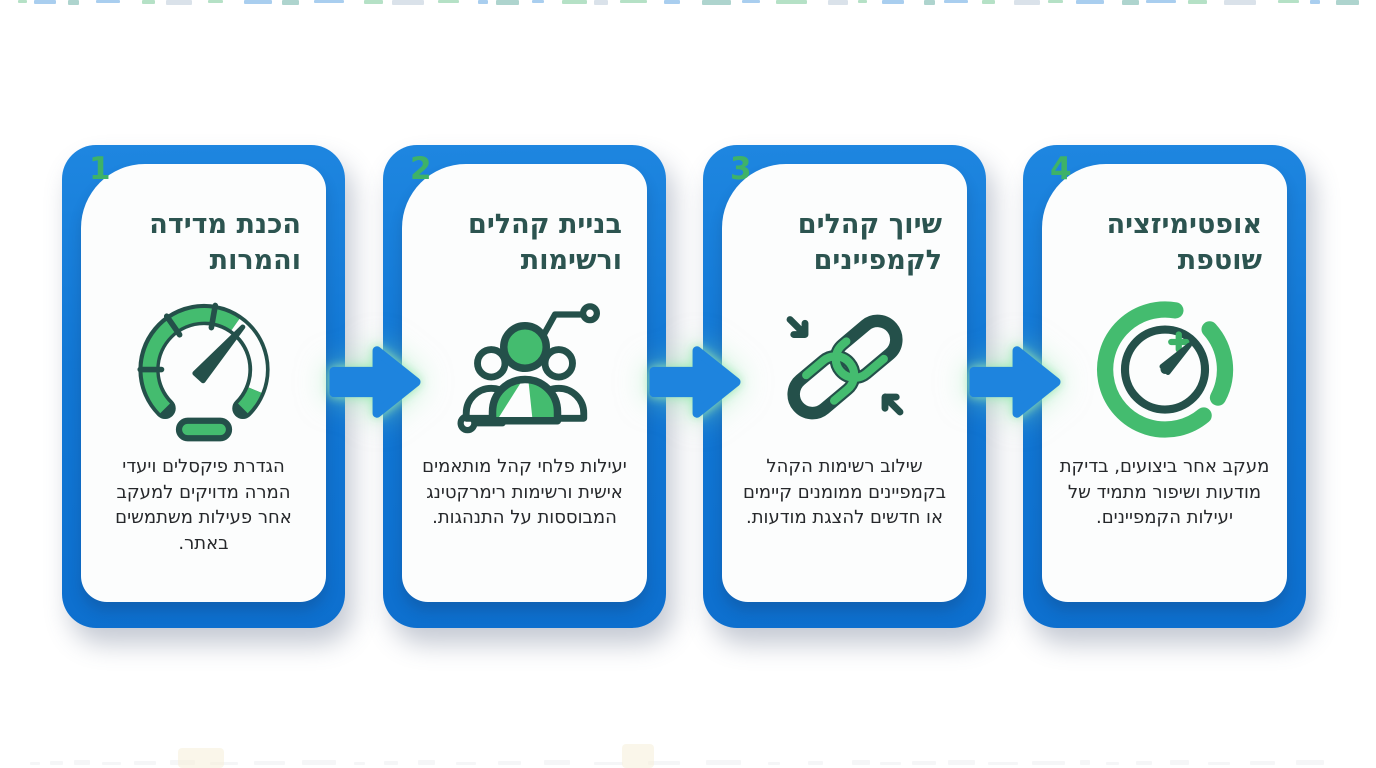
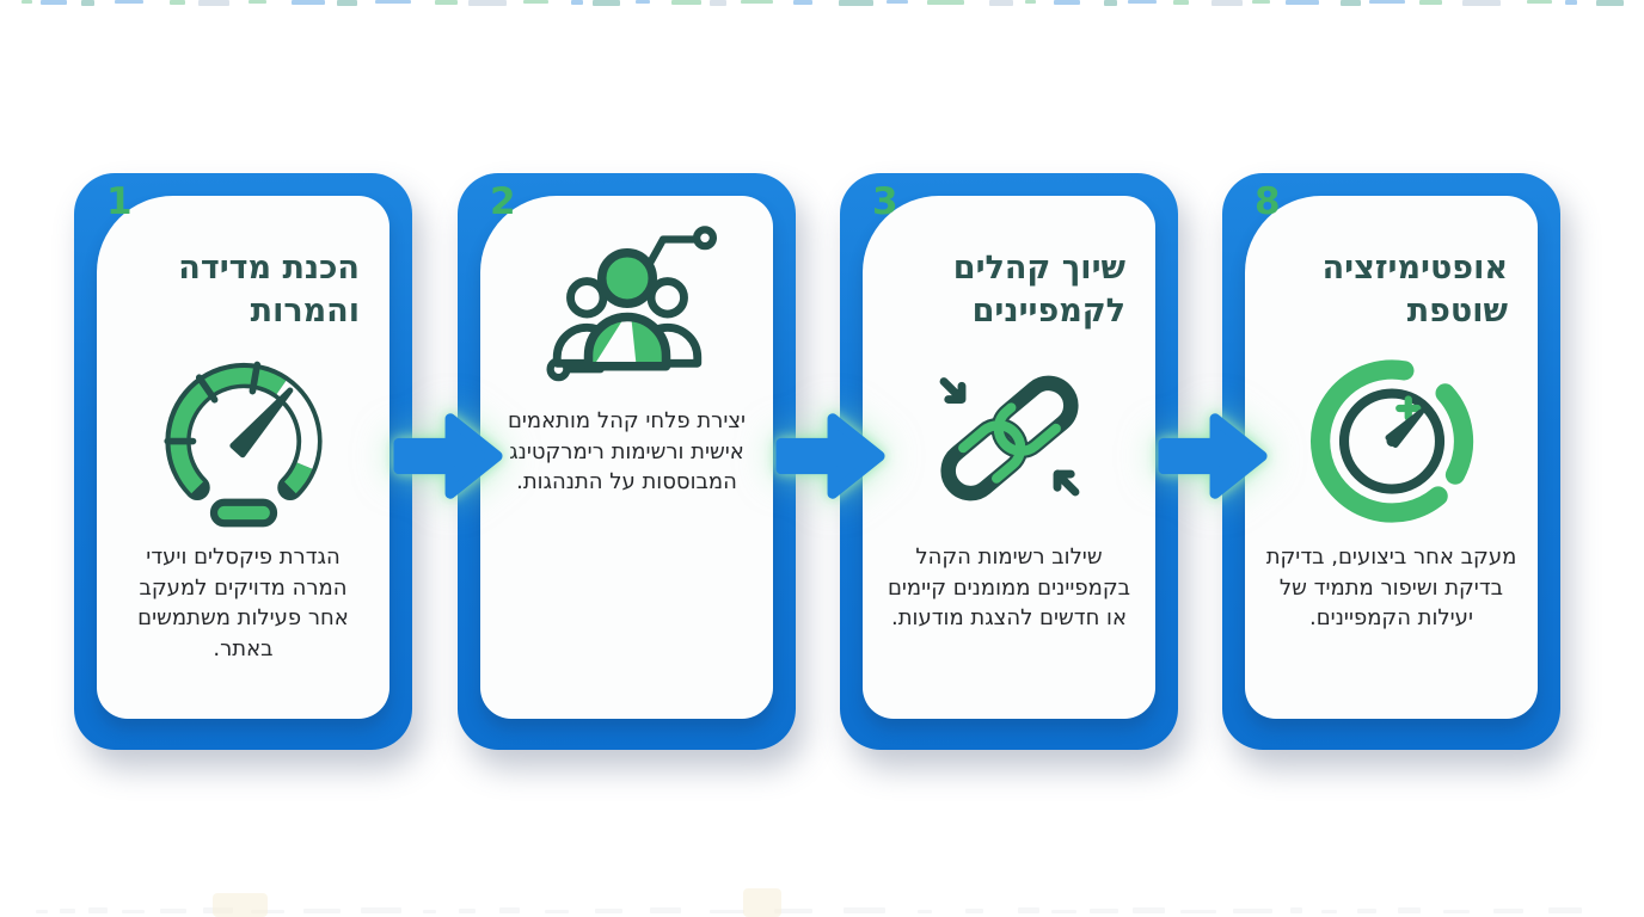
  1
  הכנת מדידה והמרות
  הגדרת פיקסלים ויעדי המרה מדויקים למעקב אחר פעילות משתמשים באתר.
  2
- בניית קהלים ורשימות
- יעילות פלחי קהל מותאמים אישית ורשימות רימרקטינג המבוססות על התנהגות.
+ יצירת פלחי קהל מותאמים אישית ורשימות רימרקטינג המבוססות על התנהגות.
  3
  שיוך קהלים לקמפיינים
  שילוב רשימות הקהל בקמפיינים ממומנים קיימים או חדשים להצגת מודעות.
- 4
+ 8
  אופטימיזציה שוטפת
- מעקב אחר ביצועים, בדיקת מודעות ושיפור מתמיד של יעילות הקמפיינים.
+ מעקב אחר ביצועים, בדיקת בדיקת ושיפור מתמיד של יעילות הקמפיינים.
